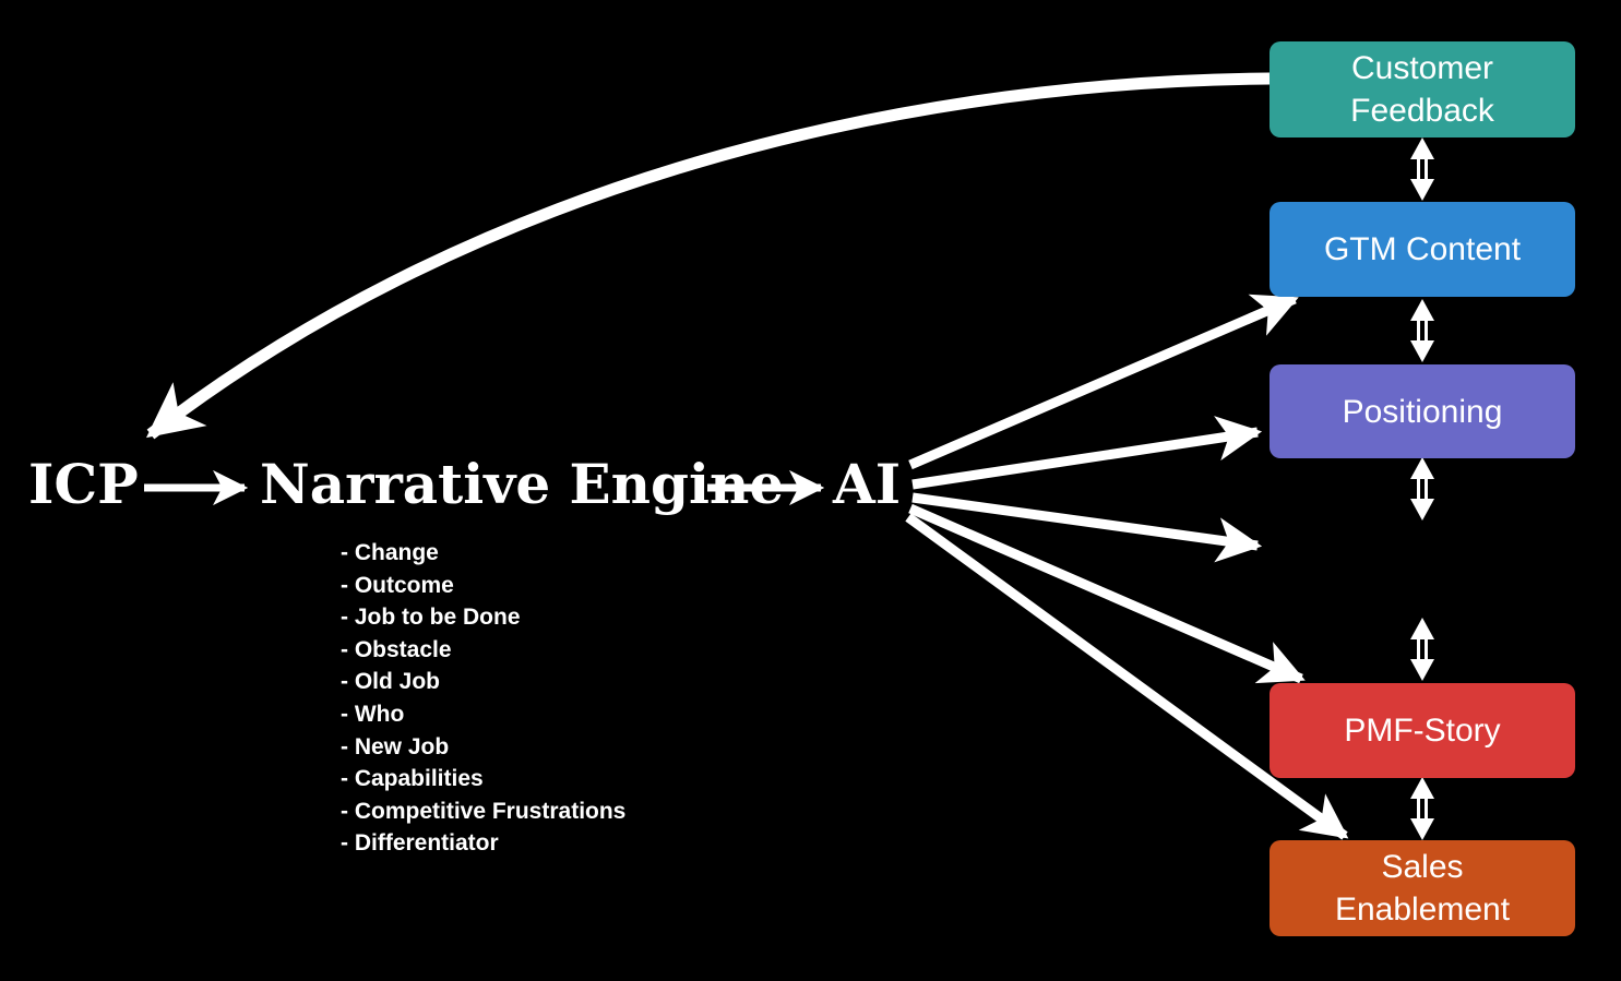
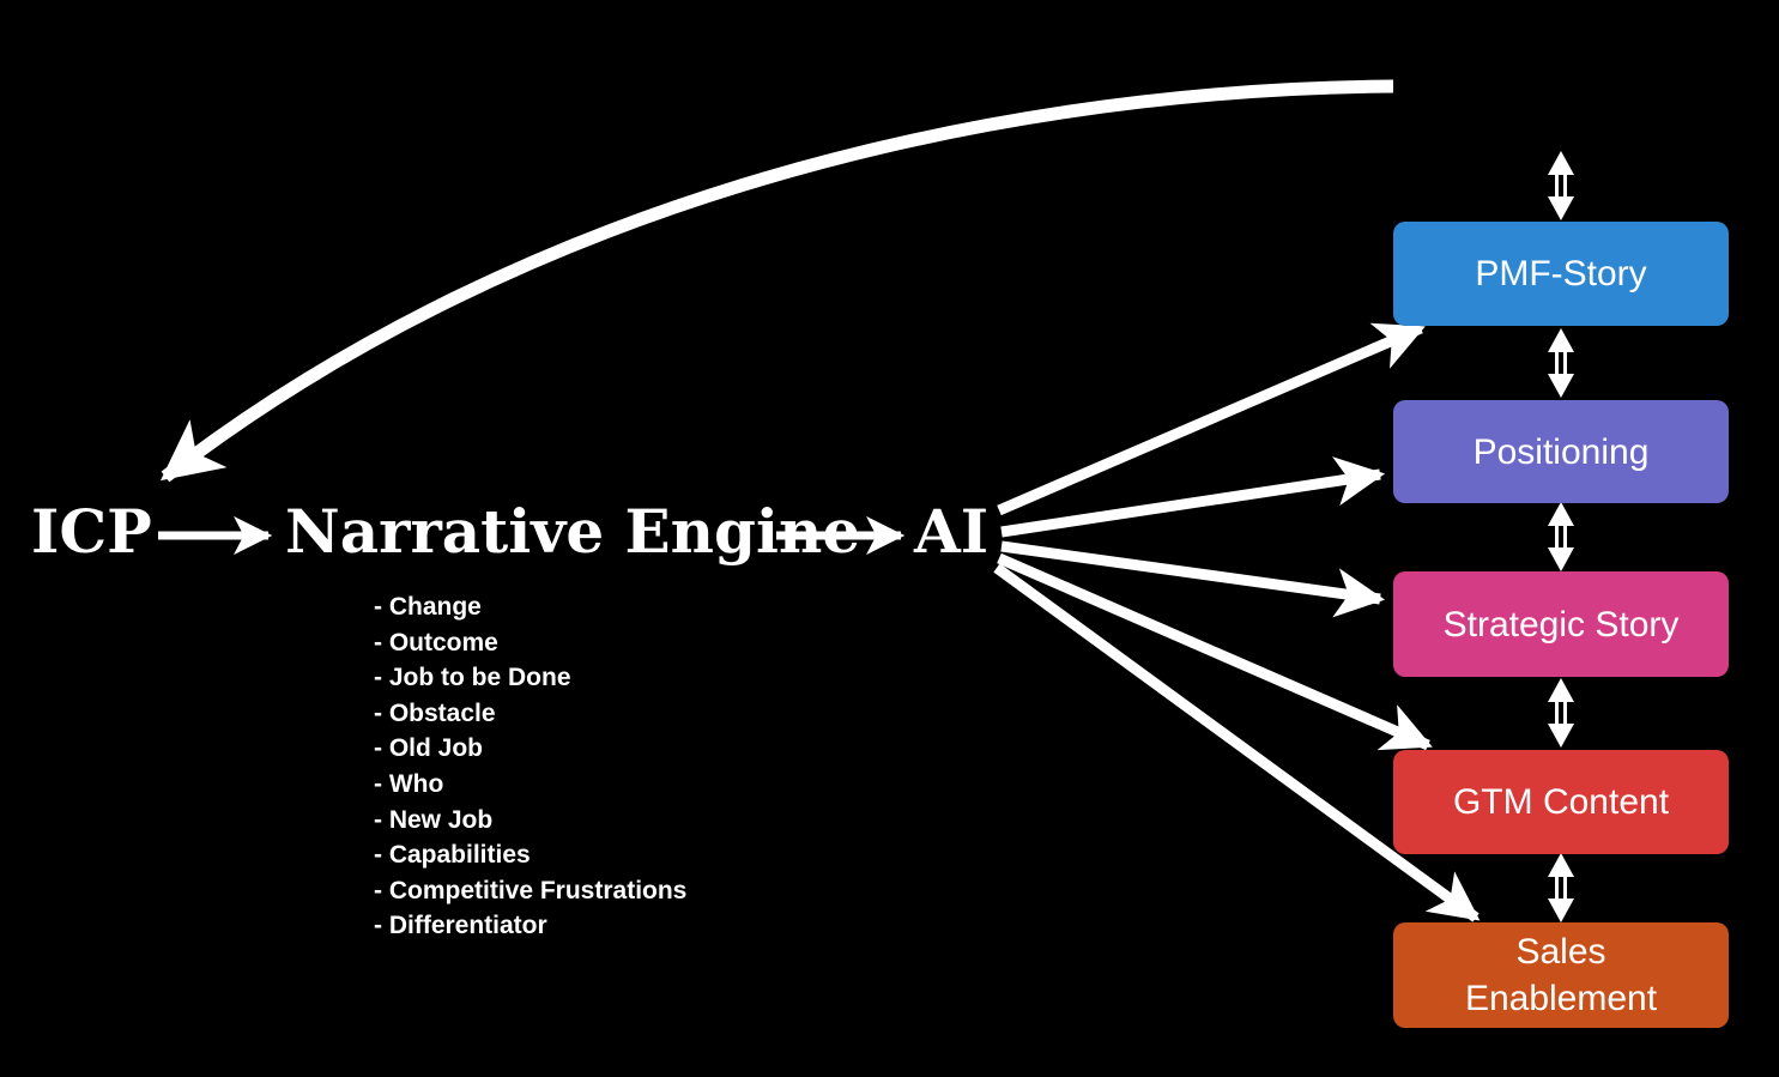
  ICP
  Narrative Engine
  AI
  Change
  Outcome
  Job to be Done
  Obstacle
  Old Job
  Who
  New Job
  Capabilities
  Competitive Frustrations
  Differentiator
- Customer Feedback
- GTM Content
+ PMF-Story
  Positioning
+ Strategic Story
- PMF-Story
+ GTM Content
  Sales Enablement
